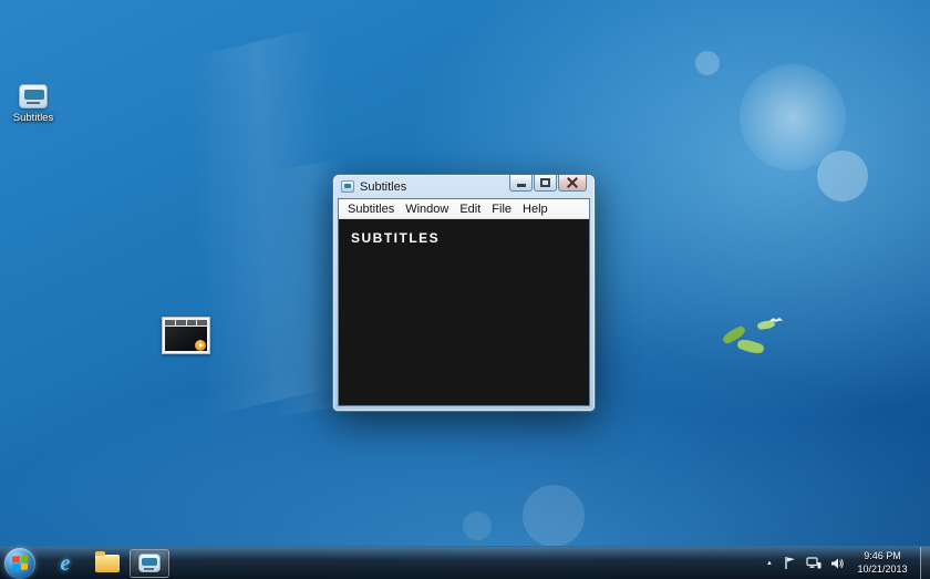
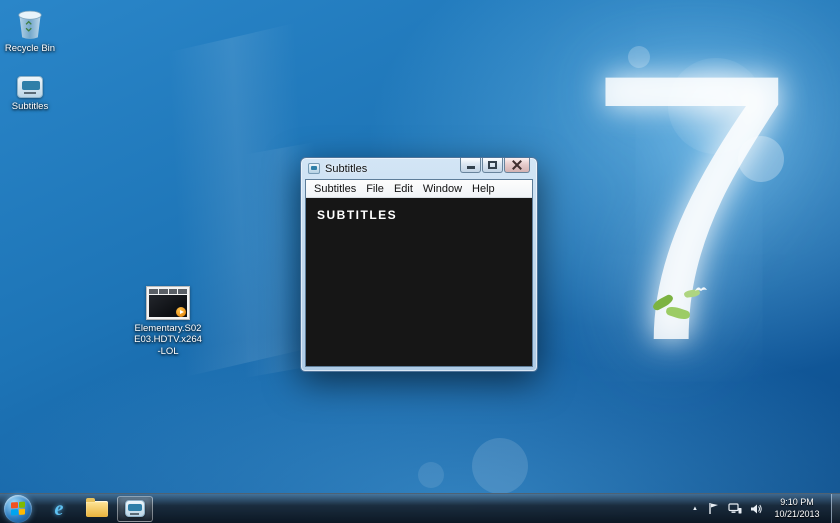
+ 7
+ Recycle Bin
  Subtitles
+ Elementary.S02E03.HDTV.x264-LOL
  Subtitles
  Subtitles
- Window
+ File
  Edit
- File
+ Window
  Help
  SUBTITLES
  e
- 9:46 PM
+ 9:10 PM
  10/21/2013
